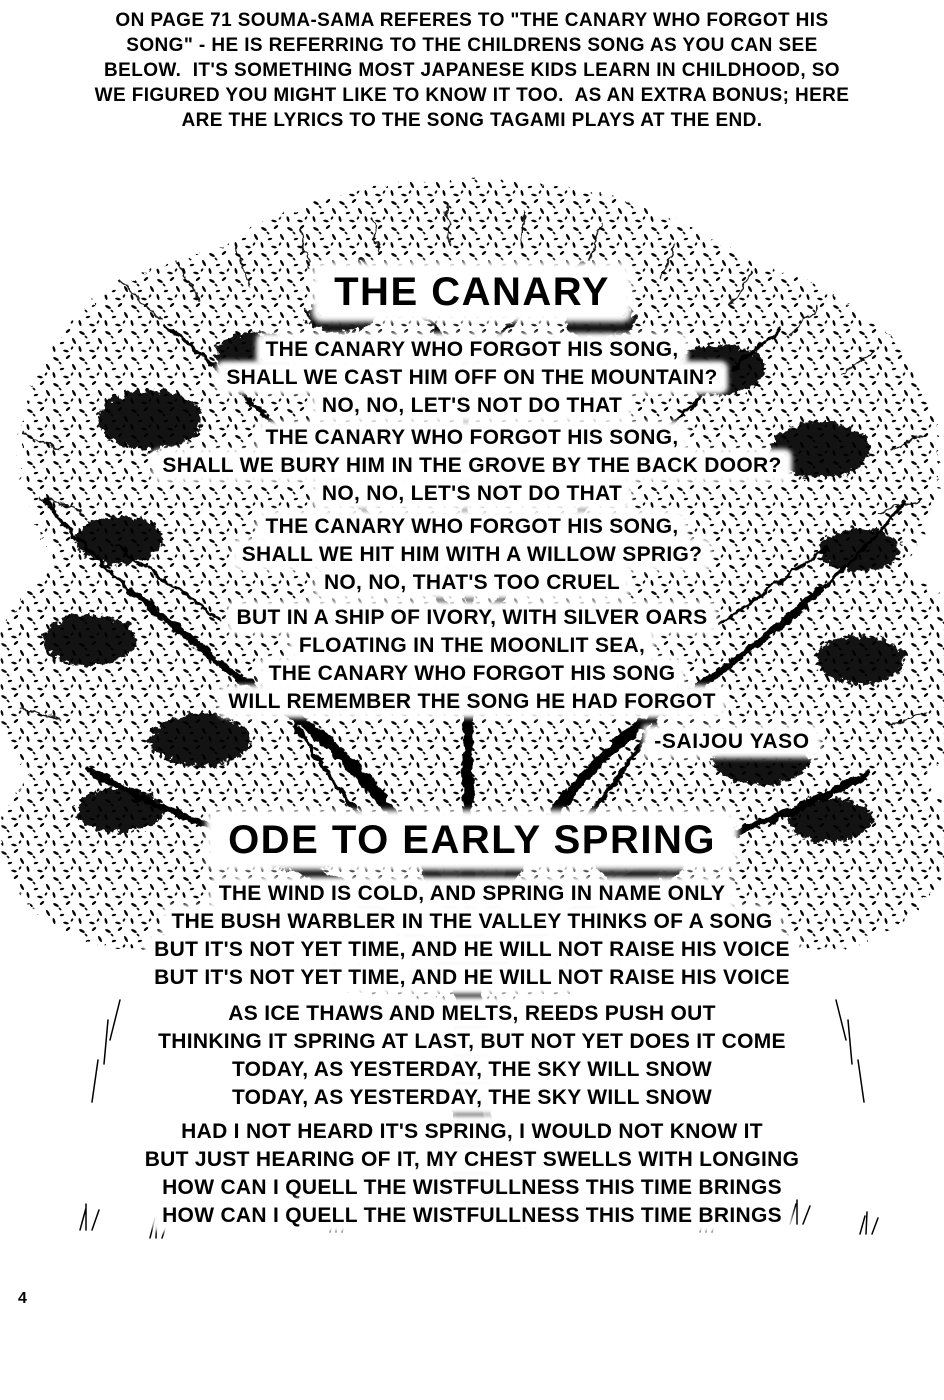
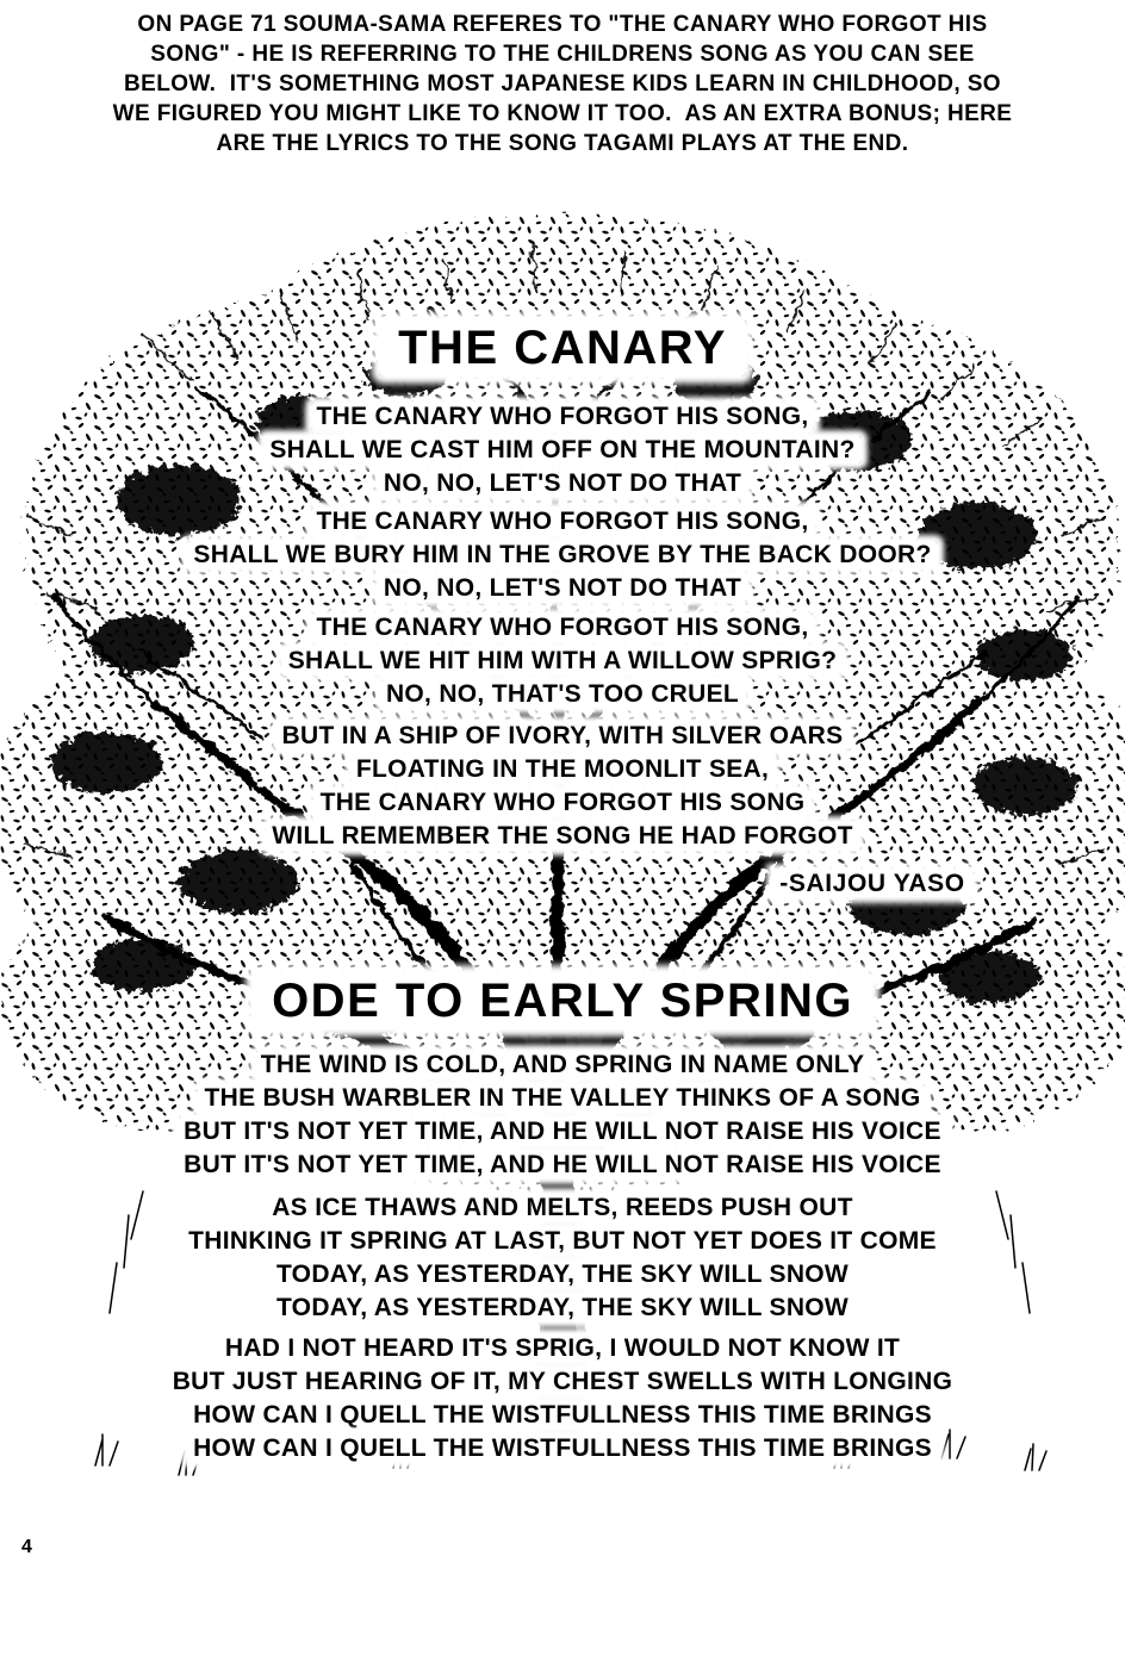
  ON PAGE 71 SOUMA-SAMA REFERES TO "THE CANARY WHO FORGOT HIS
  SONG" - HE IS REFERRING TO THE CHILDRENS SONG AS YOU CAN SEE
  BELOW. IT'S SOMETHING MOST JAPANESE KIDS LEARN IN CHILDHOOD, SO
  WE FIGURED YOU MIGHT LIKE TO KNOW IT TOO. AS AN EXTRA BONUS; HERE
  ARE THE LYRICS TO THE SONG TAGAMI PLAYS AT THE END.
  THE CANARY
  THE CANARY WHO FORGOT HIS SONG,
  SHALL WE CAST HIM OFF ON THE MOUNTAIN?
  NO, NO, LET'S NOT DO THAT
  THE CANARY WHO FORGOT HIS SONG,
  SHALL WE BURY HIM IN THE GROVE BY THE BACK DOOR?
  NO, NO, LET'S NOT DO THAT
  THE CANARY WHO FORGOT HIS SONG,
  SHALL WE HIT HIM WITH A WILLOW SPRIG?
  NO, NO, THAT'S TOO CRUEL
  BUT IN A SHIP OF IVORY, WITH SILVER OARS
  FLOATING IN THE MOONLIT SEA,
  THE CANARY WHO FORGOT HIS SONG
  WILL REMEMBER THE SONG HE HAD FORGOT
  -SAIJOU YASO
  ODE TO EARLY SPRING
  THE WIND IS COLD, AND SPRING IN NAME ONLY
  THE BUSH WARBLER IN THE VALLEY THINKS OF A SONG
  BUT IT'S NOT YET TIME, AND HE WILL NOT RAISE HIS VOICE
  BUT IT'S NOT YET TIME, AND HE WILL NOT RAISE HIS VOICE
  AS ICE THAWS AND MELTS, REEDS PUSH OUT
  THINKING IT SPRING AT LAST, BUT NOT YET DOES IT COME
  TODAY, AS YESTERDAY, THE SKY WILL SNOW
  TODAY, AS YESTERDAY, THE SKY WILL SNOW
- HAD I NOT HEARD IT'S SPRING, I WOULD NOT KNOW IT
+ HAD I NOT HEARD IT'S SPRIG, I WOULD NOT KNOW IT
  BUT JUST HEARING OF IT, MY CHEST SWELLS WITH LONGING
  HOW CAN I QUELL THE WISTFULLNESS THIS TIME BRINGS
  HOW CAN I QUELL THE WISTFULLNESS THIS TIME BRINGS
  4
